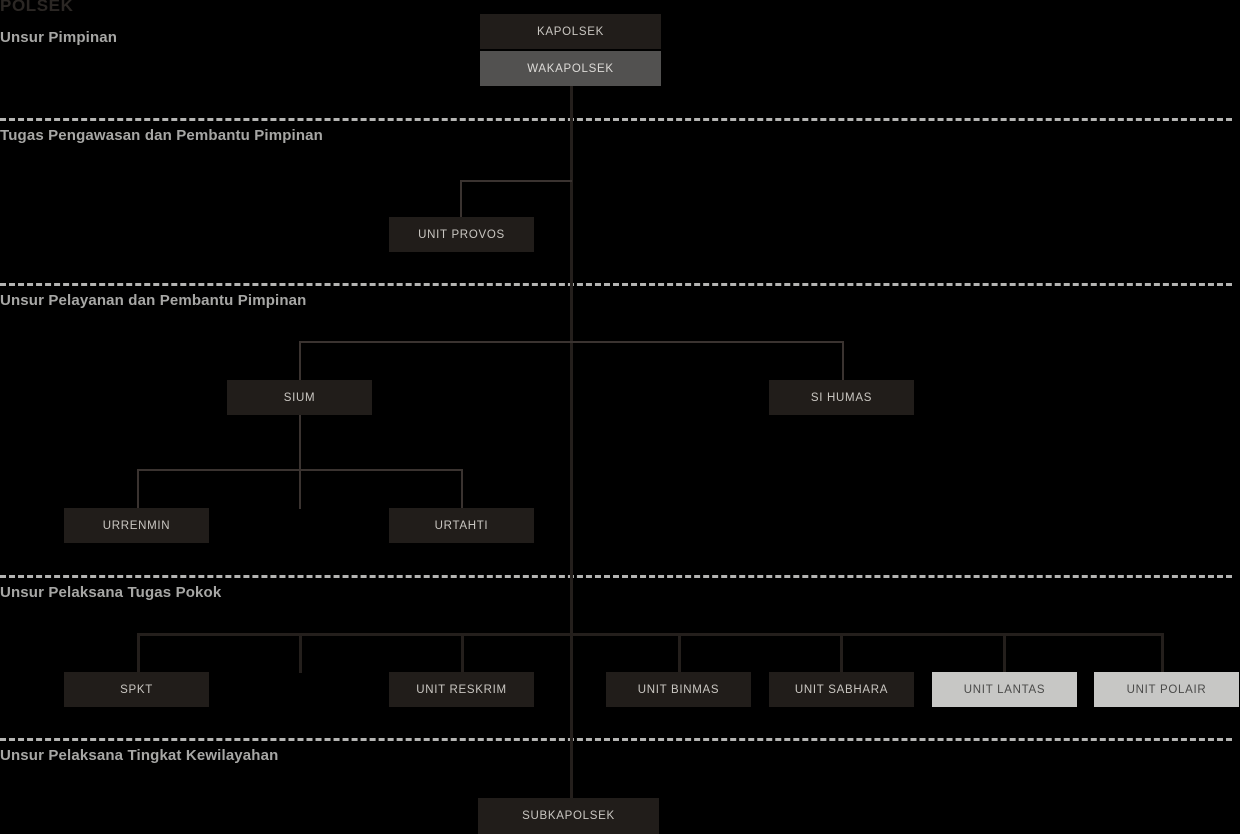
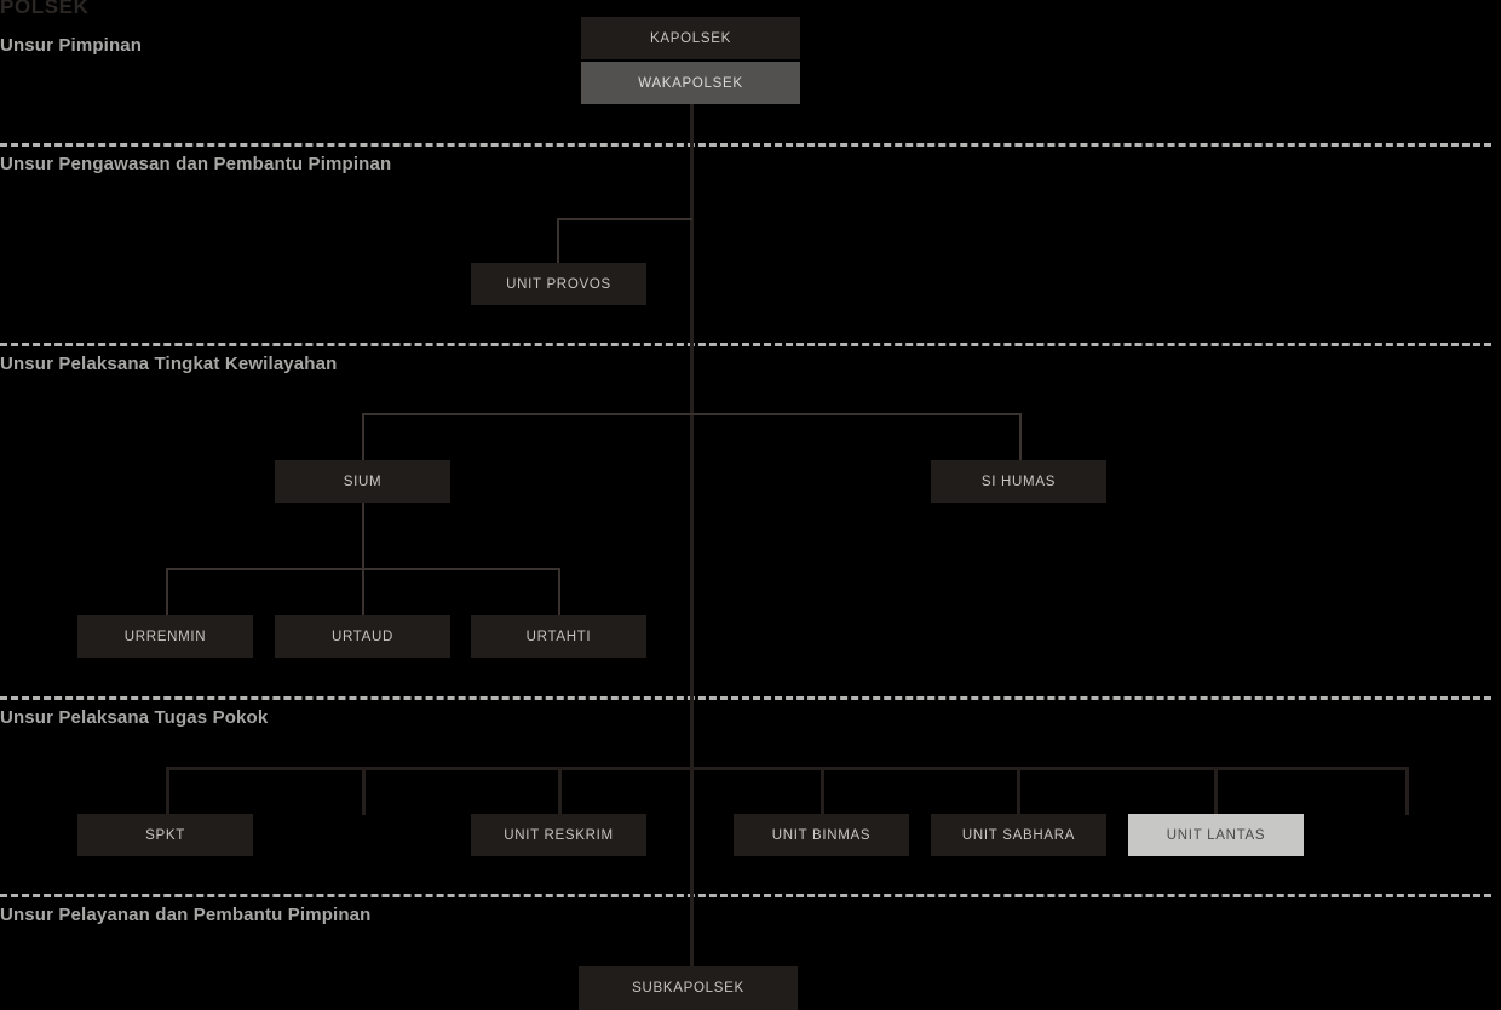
  POLSEK
  Unsur Pimpinan
- Tugas Pengawasan dan Pembantu Pimpinan
+ Unsur Pengawasan dan Pembantu Pimpinan
- Unsur Pelayanan dan Pembantu Pimpinan
+ Unsur Pelaksana Tingkat Kewilayahan
  Unsur Pelaksana Tugas Pokok
- Unsur Pelaksana Tingkat Kewilayahan
+ Unsur Pelayanan dan Pembantu Pimpinan
  KAPOLSEK
  WAKAPOLSEK
  UNIT PROVOS
  SIUM
  SI HUMAS
  URRENMIN
+ URTAUD
  URTAHTI
  SPKT
  UNIT RESKRIM
  UNIT BINMAS
  UNIT SABHARA
  UNIT LANTAS
- UNIT POLAIR
  SUBKAPOLSEK
